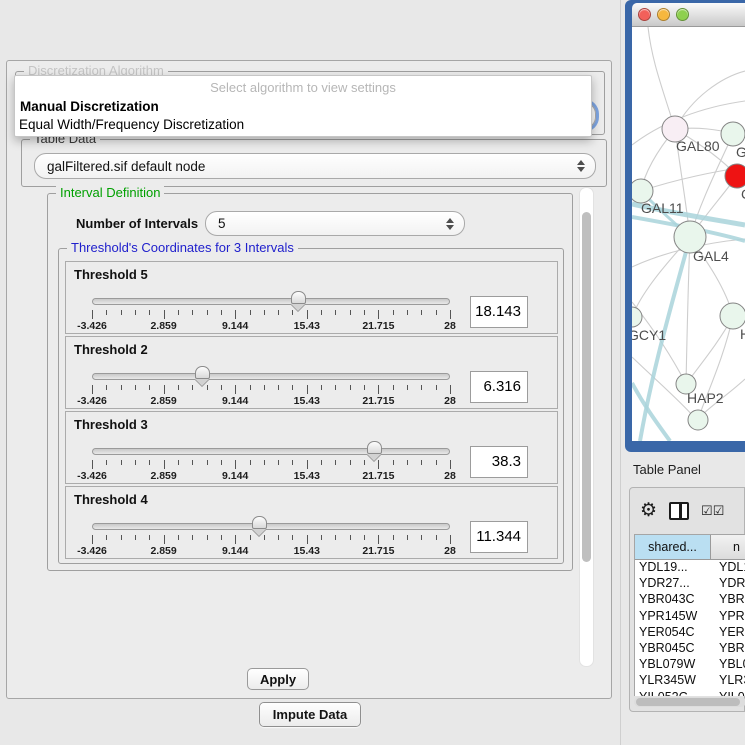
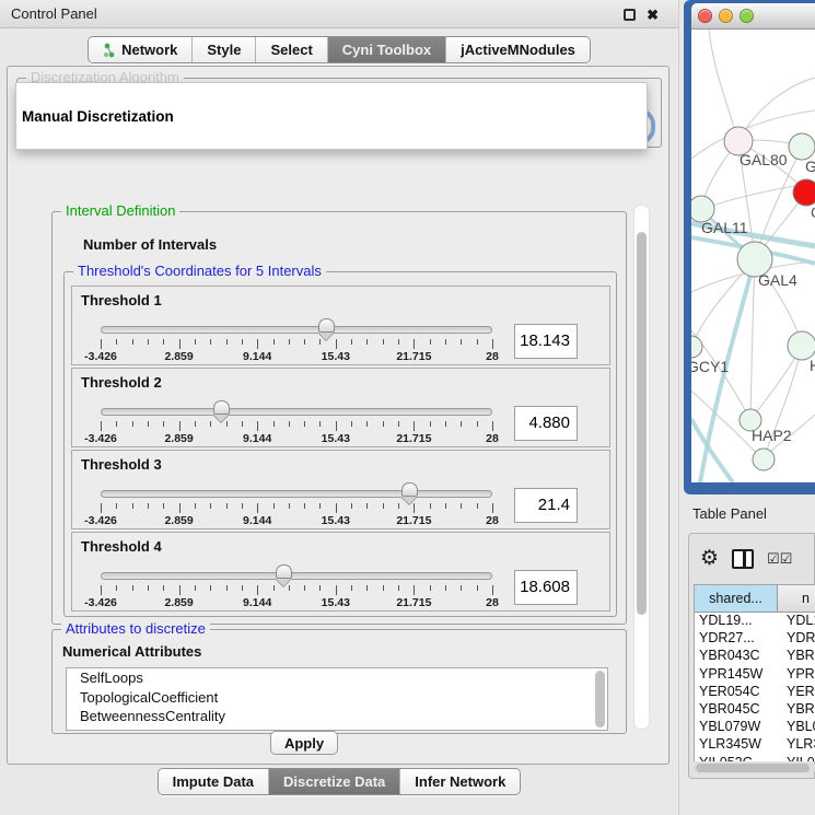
+ Control Panel
+ ✖
+ Network
+ Style
+ Select
+ Cyni Toolbox
+ jActiveMNodules
  Discretization Algorithm
- Select algorithm to view settings
  Manual Discretization
- Equal Width/Frequency Discretization
- Table Data
- galFiltered.sif default node
  Interval Definition
  Number of Intervals
- 5
- Threshold's Coordinates for 3 Intervals
+ Threshold's Coordinates for 5 Intervals
- Threshold 5
+ Threshold 1
  -3.426
  2.859
  9.144
  15.43
  21.715
  28
  18.143
  Threshold 2
  -3.426
  2.859
  9.144
  15.43
  21.715
  28
- 6.316
+ 4.880
  Threshold 3
  -3.426
  2.859
  9.144
  15.43
  21.715
  28
- 38.3
+ 21.4
  Threshold 4
  -3.426
  2.859
  9.144
  15.43
  21.715
  28
- 11.344
+ 18.608
+ Attributes to discretize
+ Numerical Attributes
+ SelfLoops
+ TopologicalCoefficient
+ BetweennessCentrality
  Apply
  Impute Data
+ Discretize Data
+ Infer Network
  GAL80
  GAL11
  GAL4
  GCY1
  HAP2
  Table Panel
  ⚙
  ☑☑
  shared...
  n
  YDL19...
  YDL
  YDR27...
  YDR
  YBR043C
  YBR
  YPR145W
  YPR
  YER054C
  YER
  YBR045C
  YBR
  YBL079W
  YBL
  YLR345W
  YLR
